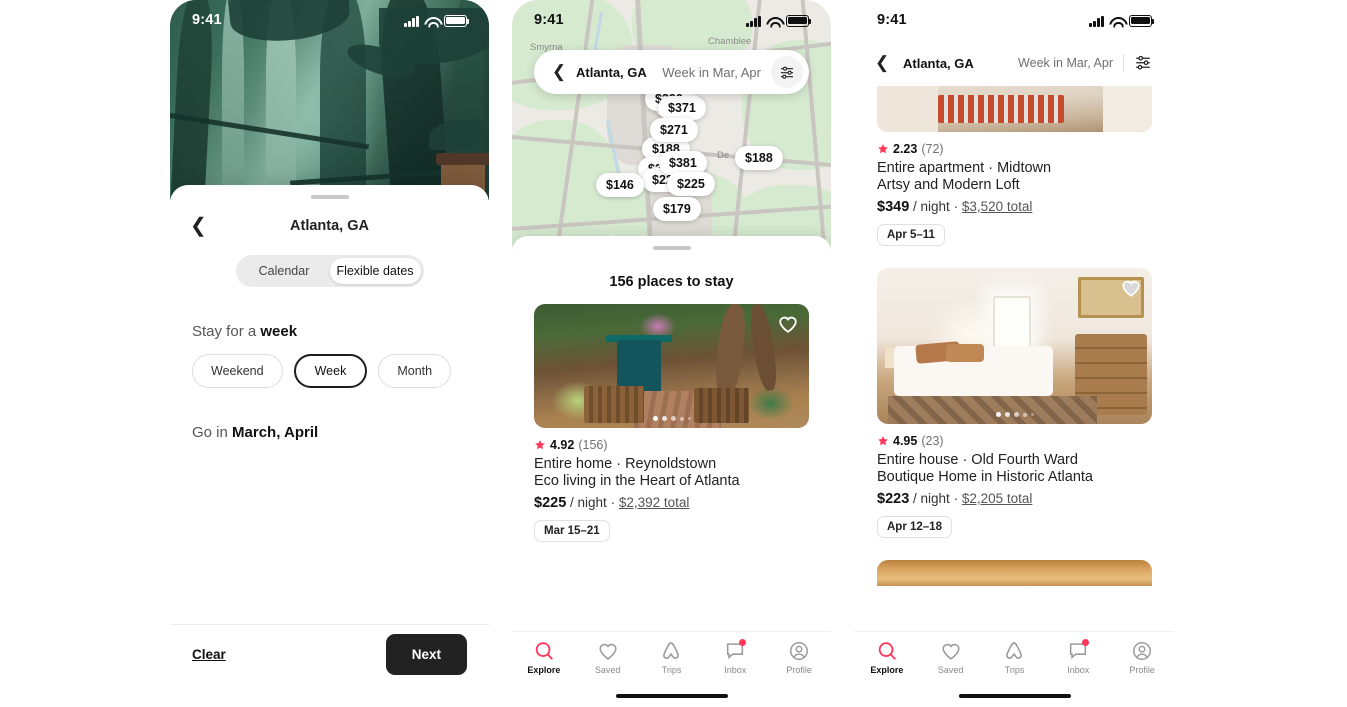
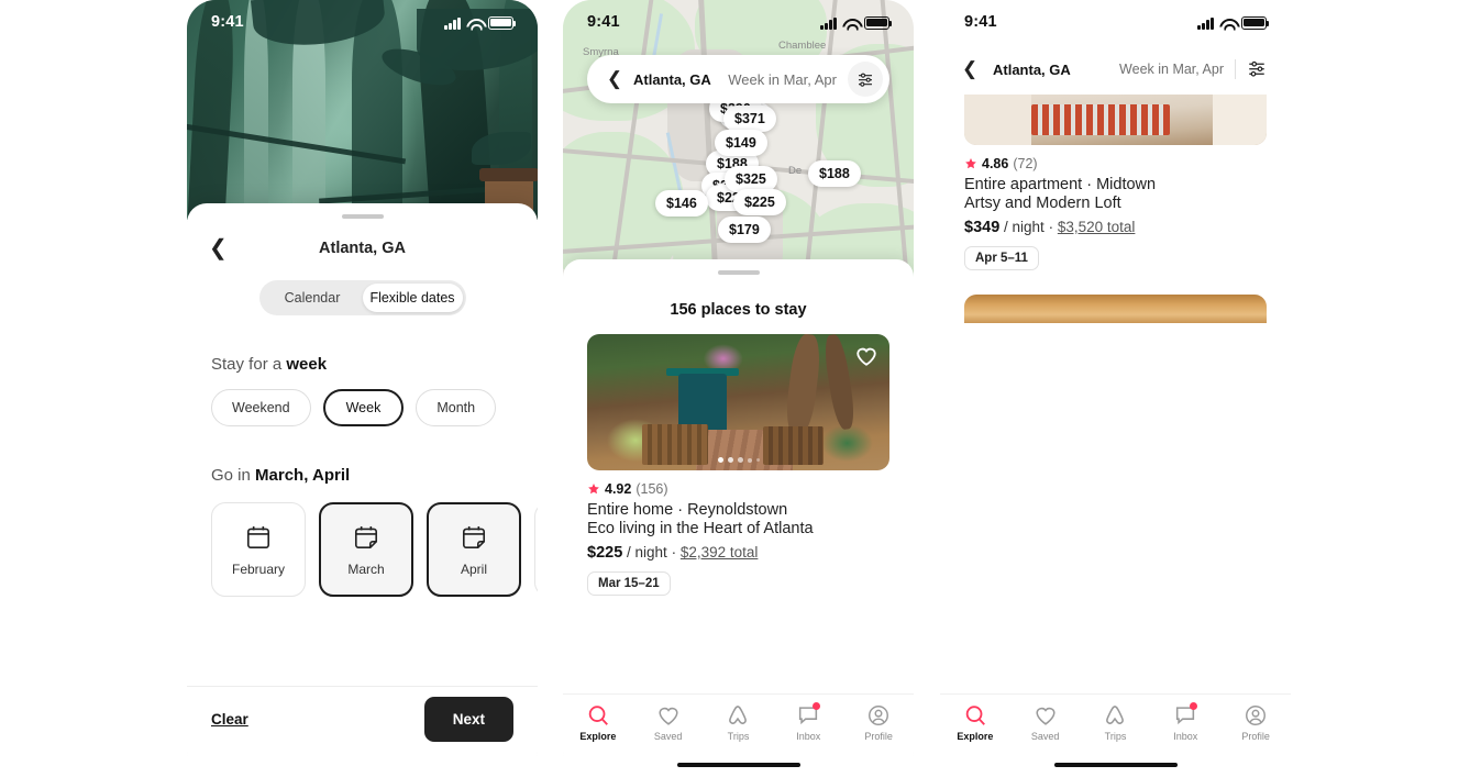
  9:41
  ❮
  Atlanta, GA
  Calendar
  Flexible dates
  Stay for a week
  Weekend
  Week
  Month
  Go in March, April
+ February
+ March
+ April
  Clear
  Next
  Smyrna
  Chamblee
  De
  $371
- $271
+ $149
  $188
  $188
- $381
+ $325
  $146
  $225
  $179
  9:41
  ❮
  Atlanta, GA
  Week in Mar, Apr
  156 places to stay
  4.92
  (156)
  Entire home · Reynoldstown
  Eco living in the Heart of Atlanta
  $225 / night · $2,392 total
  Mar 15–21
  Explore
  Saved
  Trips
  Inbox
  Profile
  9:41
  ❮
  Atlanta, GA
  Week in Mar, Apr
- 2.23
+ 4.86
  (72)
  Entire apartment · Midtown
  Artsy and Modern Loft
  $349 / night · $3,520 total
  Apr 5–11
- 4.95
- (23)
- Entire house · Old Fourth Ward
- Boutique Home in Historic Atlanta
- $223 / night · $2,205 total
- Apr 12–18
  Explore
  Saved
  Trips
  Inbox
  Profile
